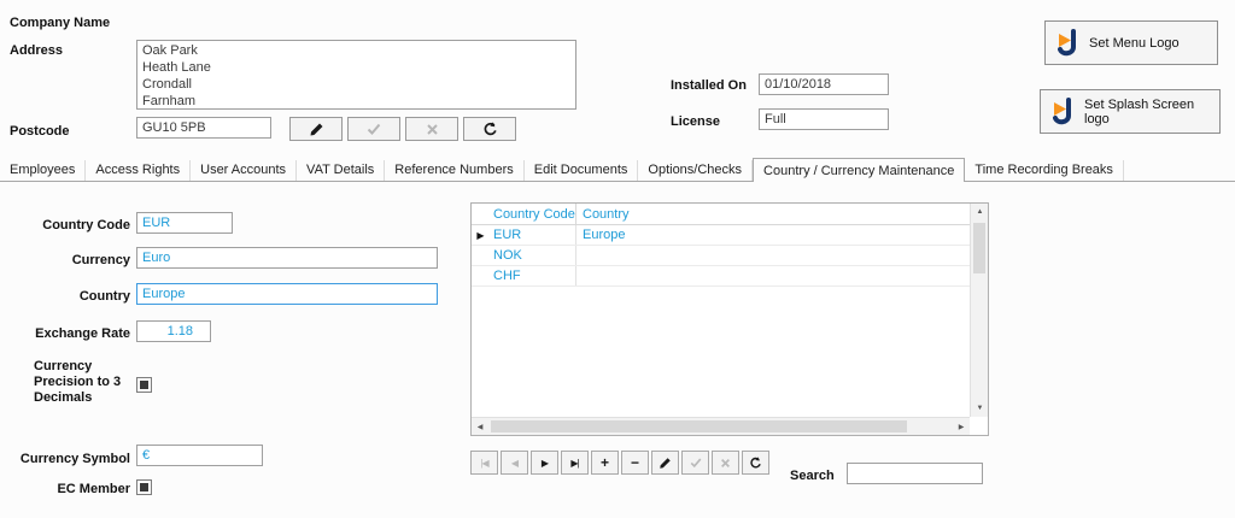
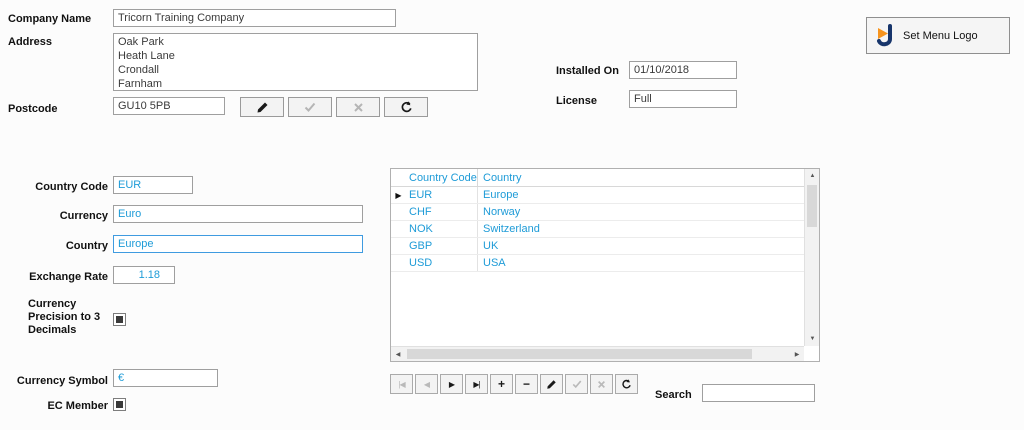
  Company Name
+ Tricorn Training Company
  Address
  Oak Park
  Heath Lane
  Crondall
  Farnham
  Postcode
  GU10 5PB
  Installed On
  01/10/2018
  License
  Full
  Set Menu Logo
- Set Splash Screen logo
- Employees
- Access Rights
- User Accounts
- VAT Details
- Reference Numbers
- Edit Documents
- Options/Checks
- Country / Currency Maintenance
- Time Recording Breaks
  Country Code
  EUR
  Currency
  Euro
  Country
  Europe
  Exchange Rate
  1.18
  Currency
  Precision to 3
  Decimals
  Currency Symbol
  €
  EC Member
  Country Code
  Country
  ▶
  EUR
  Europe
- NOK
+ CHF
+ Norway
- CHF
+ NOK
+ Switzerland
+ GBP
+ UK
+ USD
+ USA
  |◀
  ◀
  ▶
  ▶|
  +
  −
  Search
